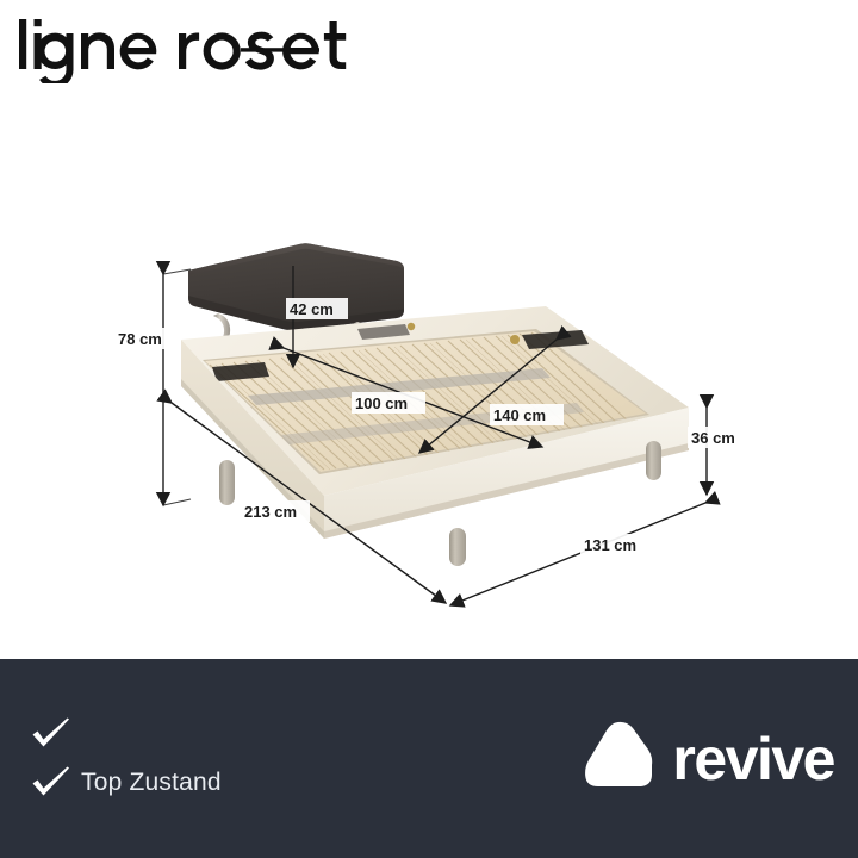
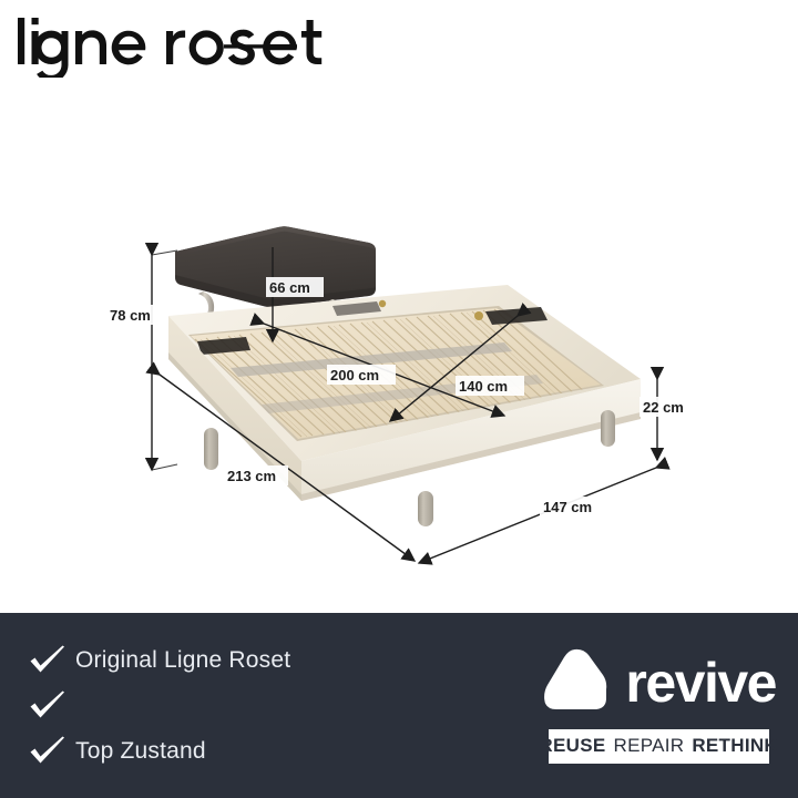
  78 cm
- 42 cm
+ 66 cm
- 100 cm
+ 200 cm
  140 cm
  213 cm
- 36 cm
+ 22 cm
- 131 cm
+ 147 cm
+ Original Ligne Roset
  Top Zustand
  revive
+ REUSE
+ REPAIR
+ RETHINK
